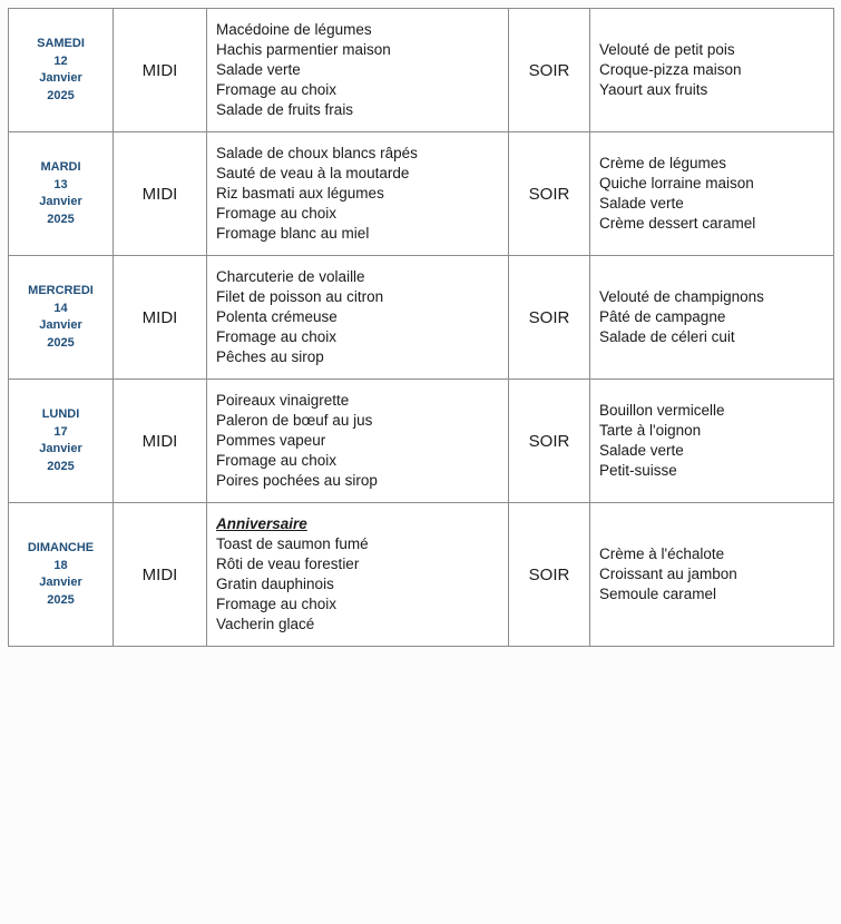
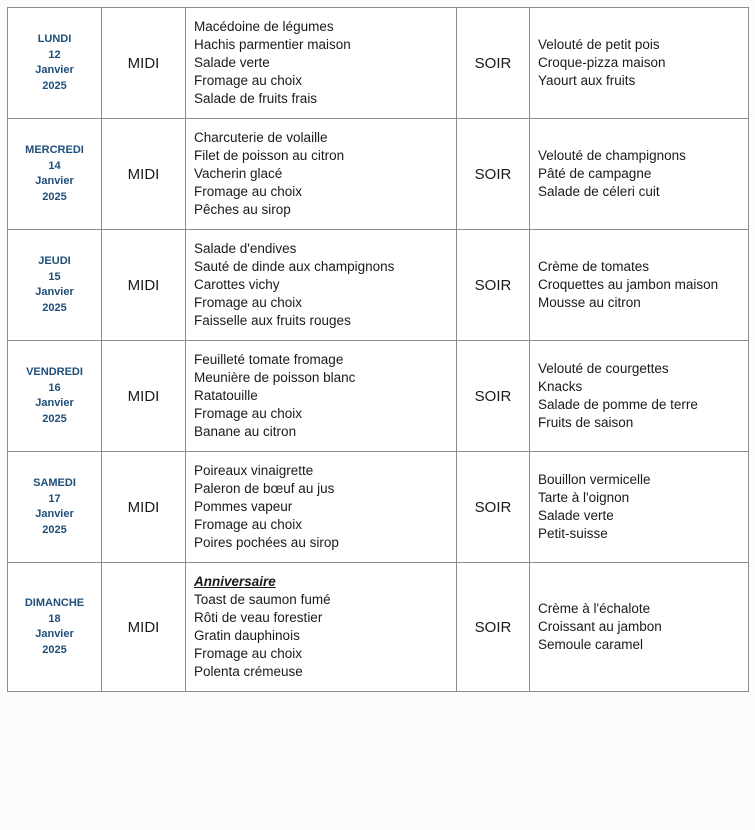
- SAMEDI 12 Janvier 2025	MIDI	Macédoine de légumesHachis parmentier maisonSalade verteFromage au choixSalade de fruits frais	SOIR	Velouté de petit poisCroque-pizza maisonYaourt aux fruits
+ LUNDI 12 Janvier 2025	MIDI	Macédoine de légumesHachis parmentier maisonSalade verteFromage au choixSalade de fruits frais	SOIR	Velouté de petit poisCroque-pizza maisonYaourt aux fruits
- MARDI 13 Janvier 2025	MIDI	Salade de choux blancs râpésSauté de veau à la moutardeRiz basmati aux légumesFromage au choixFromage blanc au miel	SOIR	Crème de légumesQuiche lorraine maisonSalade verteCrème dessert caramel
- MERCREDI 14 Janvier 2025	MIDI	Charcuterie de volailleFilet de poisson au citronPolenta crémeuseFromage au choixPêches au sirop	SOIR	Velouté de champignonsPâté de campagneSalade de céleri cuit
+ MERCREDI 14 Janvier 2025	MIDI	Charcuterie de volailleFilet de poisson au citronVacherin glacéFromage au choixPêches au sirop	SOIR	Velouté de champignonsPâté de campagneSalade de céleri cuit
+ JEUDI 15 Janvier 2025	MIDI	Salade d'endivesSauté de dinde aux champignonsCarottes vichyFromage au choixFaisselle aux fruits rouges	SOIR	Crème de tomatesCroquettes au jambon maisonMousse au citron
+ VENDREDI 16 Janvier 2025	MIDI	Feuilleté tomate fromageMeunière de poisson blancRatatouilleFromage au choixBanane au citron	SOIR	Velouté de courgettesKnacksSalade de pomme de terreFruits de saison
- LUNDI 17 Janvier 2025	MIDI	Poireaux vinaigrettePaleron de bœuf au jusPommes vapeurFromage au choixPoires pochées au sirop	SOIR	Bouillon vermicelleTarte à l'oignonSalade vertePetit-suisse
+ SAMEDI 17 Janvier 2025	MIDI	Poireaux vinaigrettePaleron de bœuf au jusPommes vapeurFromage au choixPoires pochées au sirop	SOIR	Bouillon vermicelleTarte à l'oignonSalade vertePetit-suisse
- DIMANCHE 18 Janvier 2025	MIDI	AnniversaireToast de saumon fuméRôti de veau forestierGratin dauphinoisFromage au choixVacherin glacé	SOIR	Crème à l'échaloteCroissant au jambonSemoule caramel
+ DIMANCHE 18 Janvier 2025	MIDI	AnniversaireToast de saumon fuméRôti de veau forestierGratin dauphinoisFromage au choixPolenta crémeuse	SOIR	Crème à l'échaloteCroissant au jambonSemoule caramel
